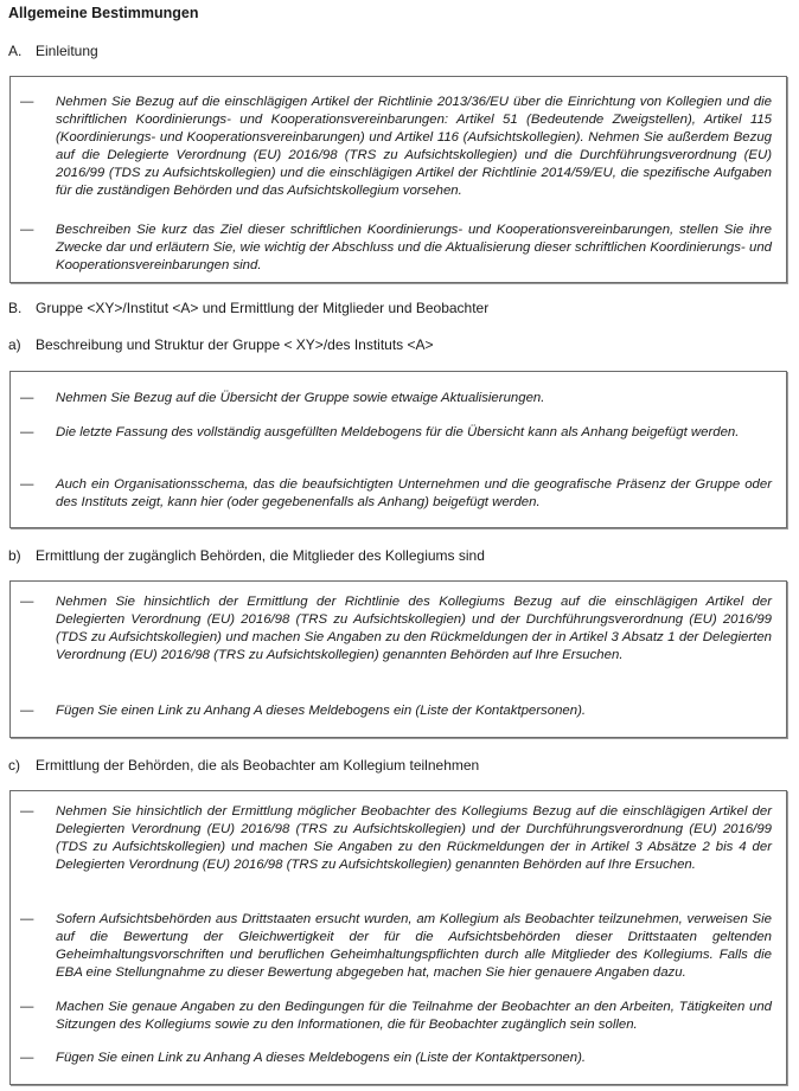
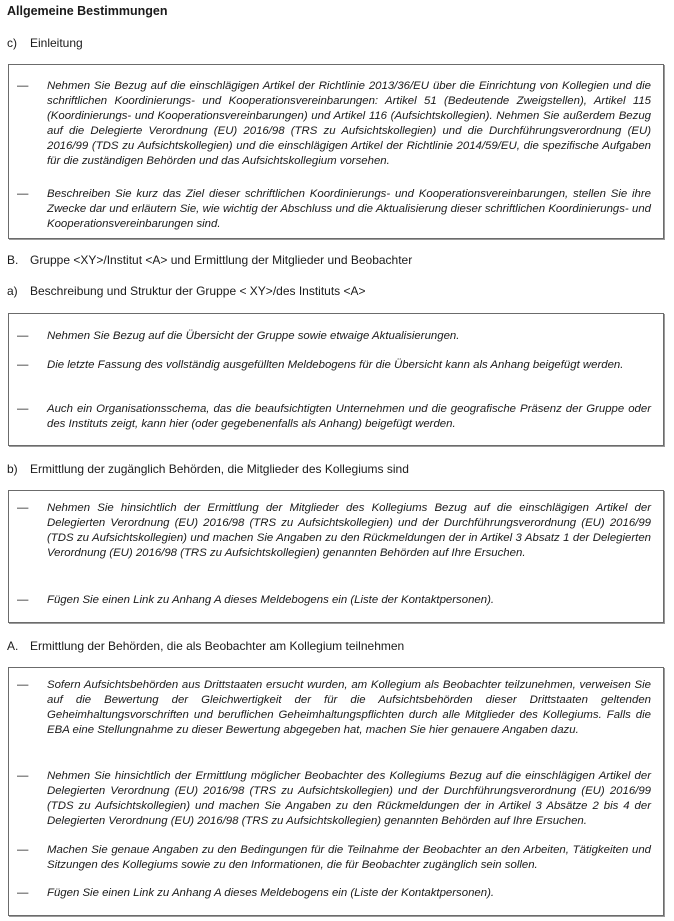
  Allgemeine Bestimmungen
- A.
+ c)
  Einleitung
  —
  Nehmen Sie Bezug auf die einschlägigen Artikel der Richtlinie 2013/36/EU über die Einrichtung von Kollegien und die schriftlichen Koordinierungs- und Kooperationsvereinbarungen: Artikel 51 (Bedeutende Zweigstellen), Artikel 115 (Koordinierungs- und Kooperationsvereinbarungen) und Artikel 116 (Aufsichtskollegien). Nehmen Sie außerdem Bezug auf die Delegierte Verordnung (EU) 2016/98 (TRS zu Aufsichtskollegien) und die Durchführungsverordnung (EU) 2016/99 (TDS zu Aufsichtskollegien) und die einschlägigen Artikel der Richtlinie 2014/59/EU, die spezifische Aufgaben für die zuständigen Behörden und das Aufsichtskollegium vorsehen.
  —
  Beschreiben Sie kurz das Ziel dieser schriftlichen Koordinierungs- und Kooperationsvereinbarungen, stellen Sie ihre Zwecke dar und erläutern Sie, wie wichtig der Abschluss und die Aktualisierung dieser schriftlichen Koordinierungs- und Kooperationsvereinbarungen sind.
  B.
  Gruppe <XY>/Institut <A> und Ermittlung der Mitglieder und Beobachter
  a)
  Beschreibung und Struktur der Gruppe < XY>/des Instituts <A>
  —
  Nehmen Sie Bezug auf die Übersicht der Gruppe sowie etwaige Aktualisierungen.
  —
  Die letzte Fassung des vollständig ausgefüllten Meldebogens für die Übersicht kann als Anhang beigefügt werden.
  —
  Auch ein Organisationsschema, das die beaufsichtigten Unternehmen und die geografische Präsenz der Gruppe oder des Instituts zeigt, kann hier (oder gegebenenfalls als Anhang) beigefügt werden.
  b)
  Ermittlung der zugänglich Behörden, die Mitglieder des Kollegiums sind
  —
- Nehmen Sie hinsichtlich der Ermittlung der Richtlinie des Kollegiums Bezug auf die einschlägigen Artikel der Delegierten Verordnung (EU) 2016/98 (TRS zu Aufsichtskollegien) und der Durchführungsverordnung (EU) 2016/99 (TDS zu Aufsichtskollegien) und machen Sie Angaben zu den Rückmeldungen der in Artikel 3 Absatz 1 der Delegierten Verordnung (EU) 2016/98 (TRS zu Aufsichtskollegien) genannten Behörden auf Ihre Ersuchen.
+ Nehmen Sie hinsichtlich der Ermittlung der Mitglieder des Kollegiums Bezug auf die einschlägigen Artikel der Delegierten Verordnung (EU) 2016/98 (TRS zu Aufsichtskollegien) und der Durchführungsverordnung (EU) 2016/99 (TDS zu Aufsichtskollegien) und machen Sie Angaben zu den Rückmeldungen der in Artikel 3 Absatz 1 der Delegierten Verordnung (EU) 2016/98 (TRS zu Aufsichtskollegien) genannten Behörden auf Ihre Ersuchen.
  —
  Fügen Sie einen Link zu Anhang A dieses Meldebogens ein (Liste der Kontaktpersonen).
- c)
+ A.
  Ermittlung der Behörden, die als Beobachter am Kollegium teilnehmen
  —
- Nehmen Sie hinsichtlich der Ermittlung möglicher Beobachter des Kollegiums Bezug auf die einschlägigen Artikel der Delegierten Verordnung (EU) 2016/98 (TRS zu Aufsichtskollegien) und der Durchführungsverordnung (EU) 2016/99 (TDS zu Aufsichtskollegien) und machen Sie Angaben zu den Rückmeldungen der in Artikel 3 Absätze 2 bis 4 der Delegierten Verordnung (EU) 2016/98 (TRS zu Aufsichtskollegien) genannten Behörden auf Ihre Ersuchen.
+ Sofern Aufsichtsbehörden aus Drittstaaten ersucht wurden, am Kollegium als Beobachter teilzunehmen, verweisen Sie auf die Bewertung der Gleichwertigkeit der für die Aufsichtsbehörden dieser Drittstaaten geltenden Geheimhaltungsvorschriften und beruflichen Geheimhaltungspflichten durch alle Mitglieder des Kollegiums. Falls die EBA eine Stellungnahme zu dieser Bewertung abgegeben hat, machen Sie hier genauere Angaben dazu.
  —
- Sofern Aufsichtsbehörden aus Drittstaaten ersucht wurden, am Kollegium als Beobachter teilzunehmen, verweisen Sie auf die Bewertung der Gleichwertigkeit der für die Aufsichtsbehörden dieser Drittstaaten geltenden Geheimhaltungsvorschriften und beruflichen Geheimhaltungspflichten durch alle Mitglieder des Kollegiums. Falls die EBA eine Stellungnahme zu dieser Bewertung abgegeben hat, machen Sie hier genauere Angaben dazu.
+ Nehmen Sie hinsichtlich der Ermittlung möglicher Beobachter des Kollegiums Bezug auf die einschlägigen Artikel der Delegierten Verordnung (EU) 2016/98 (TRS zu Aufsichtskollegien) und der Durchführungsverordnung (EU) 2016/99 (TDS zu Aufsichtskollegien) und machen Sie Angaben zu den Rückmeldungen der in Artikel 3 Absätze 2 bis 4 der Delegierten Verordnung (EU) 2016/98 (TRS zu Aufsichtskollegien) genannten Behörden auf Ihre Ersuchen.
  —
  Machen Sie genaue Angaben zu den Bedingungen für die Teilnahme der Beobachter an den Arbeiten, Tätigkeiten und Sitzungen des Kollegiums sowie zu den Informationen, die für Beobachter zugänglich sein sollen.
  —
  Fügen Sie einen Link zu Anhang A dieses Meldebogens ein (Liste der Kontaktpersonen).
